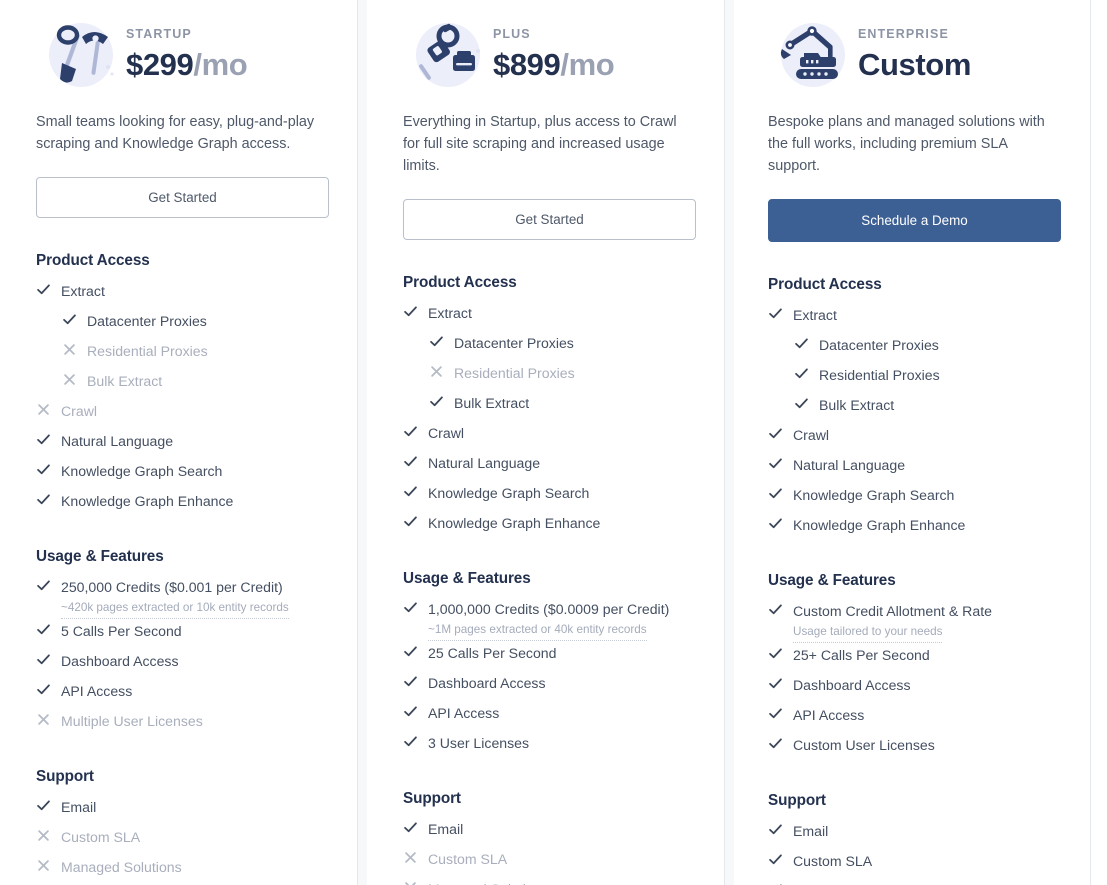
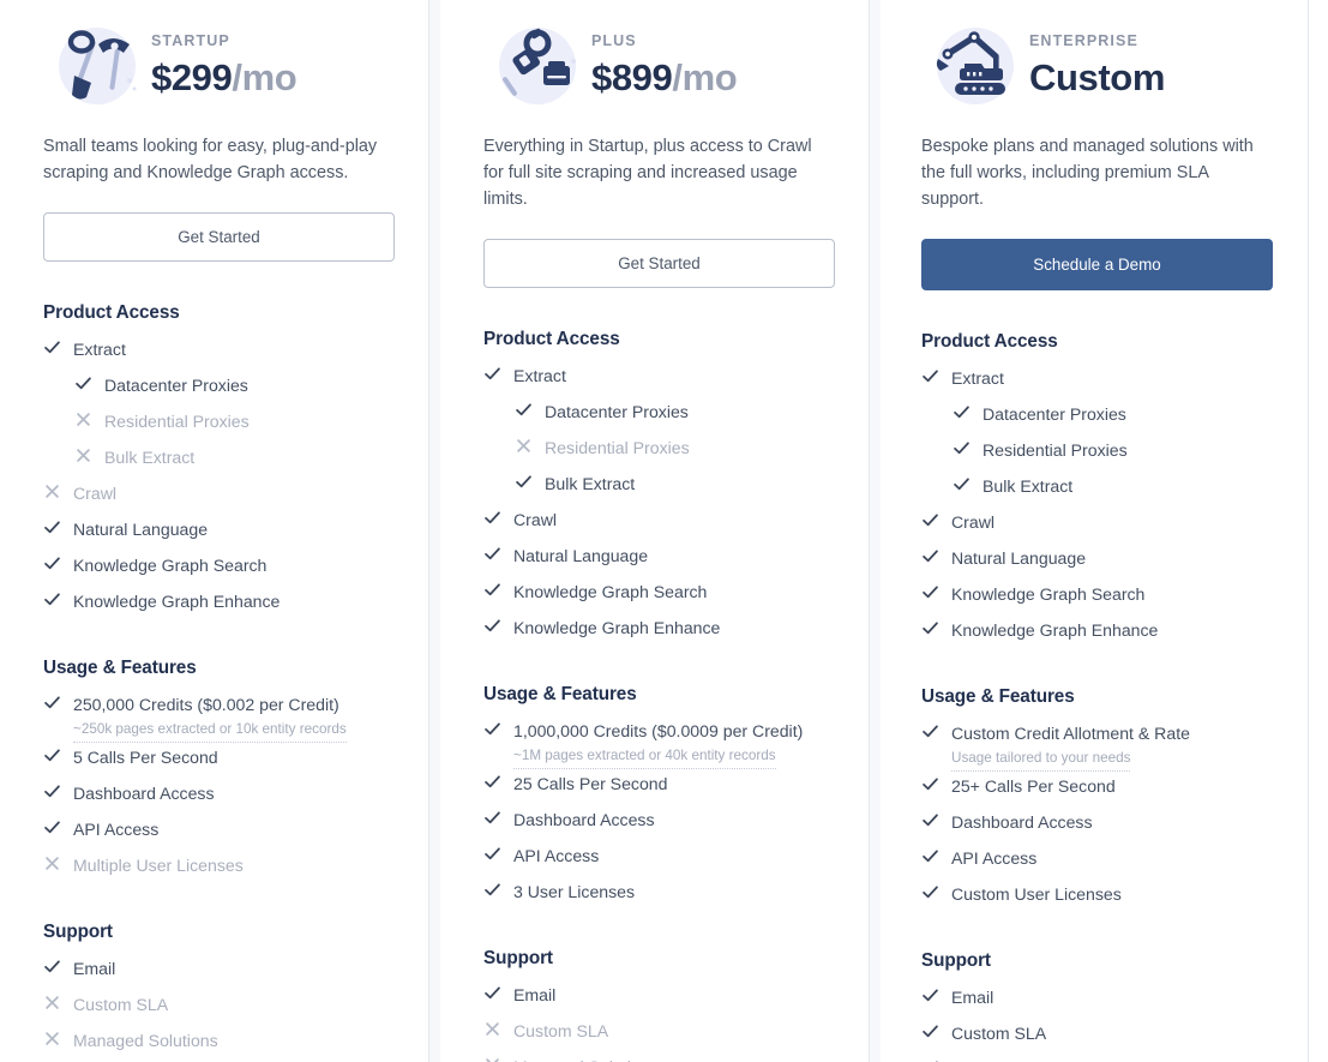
  STARTUP
  $299/mo
  Small teams looking for easy, plug-and-play scraping and Knowledge Graph access.
  Get Started
  Product Access
  Extract
  Datacenter Proxies
  Residential Proxies
  Bulk Extract
  Crawl
  Natural Language
  Knowledge Graph Search
  Knowledge Graph Enhance
  Usage & Features
- 250,000 Credits ($0.001 per Credit)
+ 250,000 Credits ($0.002 per Credit)
- ~420k pages extracted or 10k entity records
+ ~250k pages extracted or 10k entity records
  5 Calls Per Second
  Dashboard Access
  API Access
  Multiple User Licenses
  Support
  Email
  Custom SLA
  Managed Solutions
  PLUS
  $899/mo
  Everything in Startup, plus access to Crawl for full site scraping and increased usage limits.
  Get Started
  Product Access
  Extract
  Datacenter Proxies
  Residential Proxies
  Bulk Extract
  Crawl
  Natural Language
  Knowledge Graph Search
  Knowledge Graph Enhance
  Usage & Features
  1,000,000 Credits ($0.0009 per Credit)
  ~1M pages extracted or 40k entity records
  25 Calls Per Second
  Dashboard Access
  API Access
  3 User Licenses
  Support
  Email
  Custom SLA
  ENTERPRISE
  Custom
  Bespoke plans and managed solutions with the full works, including premium SLA support.
  Schedule a Demo
  Product Access
  Extract
  Datacenter Proxies
  Residential Proxies
  Bulk Extract
  Crawl
  Natural Language
  Knowledge Graph Search
  Knowledge Graph Enhance
  Usage & Features
  Custom Credit Allotment & Rate
  Usage tailored to your needs
  25+ Calls Per Second
  Dashboard Access
  API Access
  Custom User Licenses
  Support
  Email
  Custom SLA
